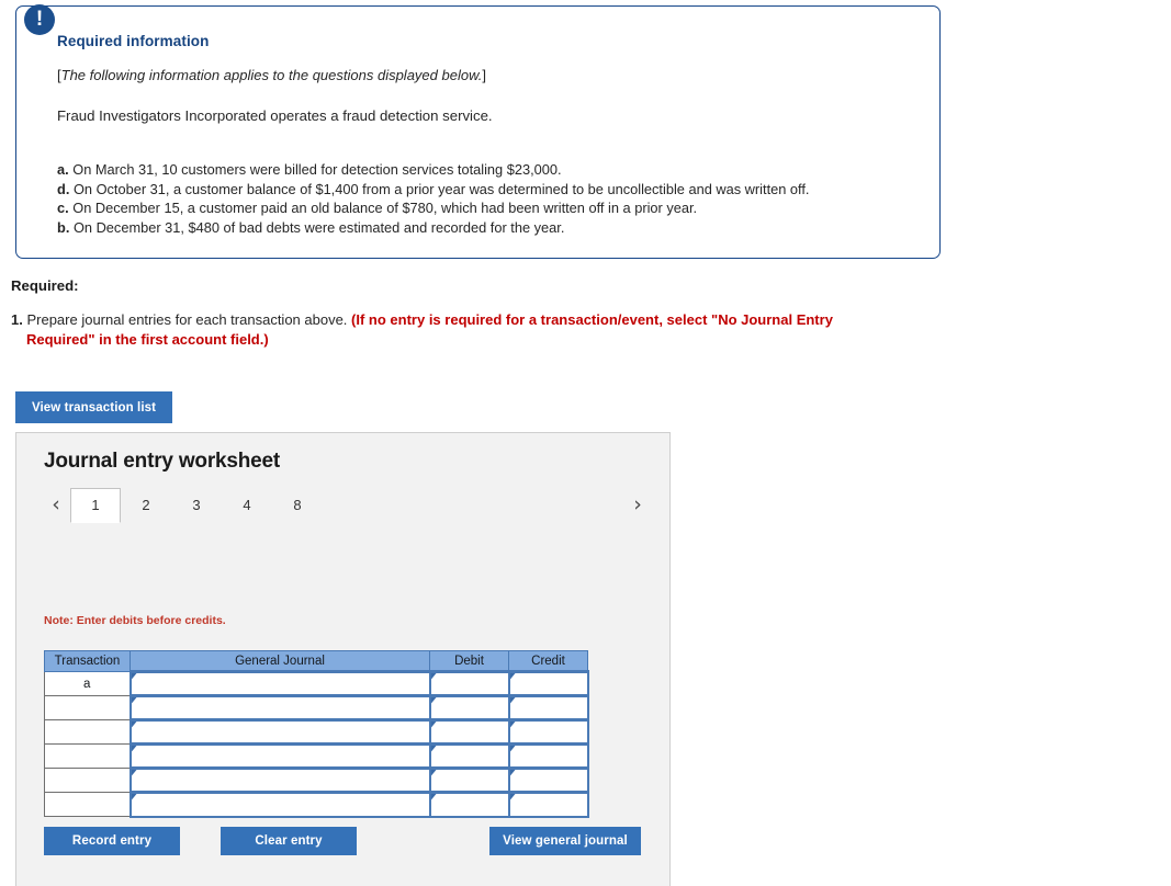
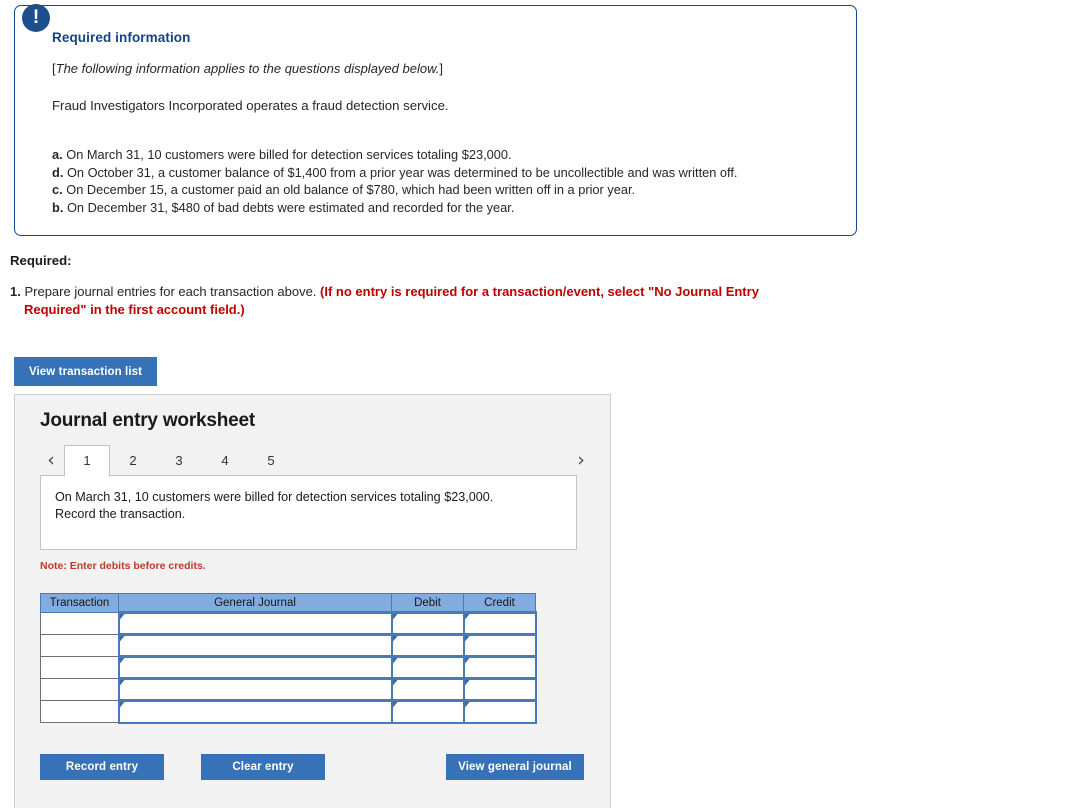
  !
  Required information
  [The following information applies to the questions displayed below.]
  Fraud Investigators Incorporated operates a fraud detection service.
  a. On March 31, 10 customers were billed for detection services totaling $23,000.
  d. On October 31, a customer balance of $1,400 from a prior year was determined to be uncollectible and was written off.
  c. On December 15, a customer paid an old balance of $780, which had been written off in a prior year.
  b. On December 31, $480 of bad debts were estimated and recorded for the year.
  Required:
  1. Prepare journal entries for each transaction above. (If no entry is required for a transaction/event, select "No Journal Entry
  Required" in the first account field.)
  View transaction list
  Journal entry worksheet
  ‹
  1
  2
  3
  4
- 8
+ 5
  ›
+ On March 31, 10 customers were billed for detection services totaling $23,000.
+ Record the transaction.
  Note: Enter debits before credits.
  Transaction	General Journal	Debit	Credit
- a
  Record entry
  Clear entry
  View general journal
